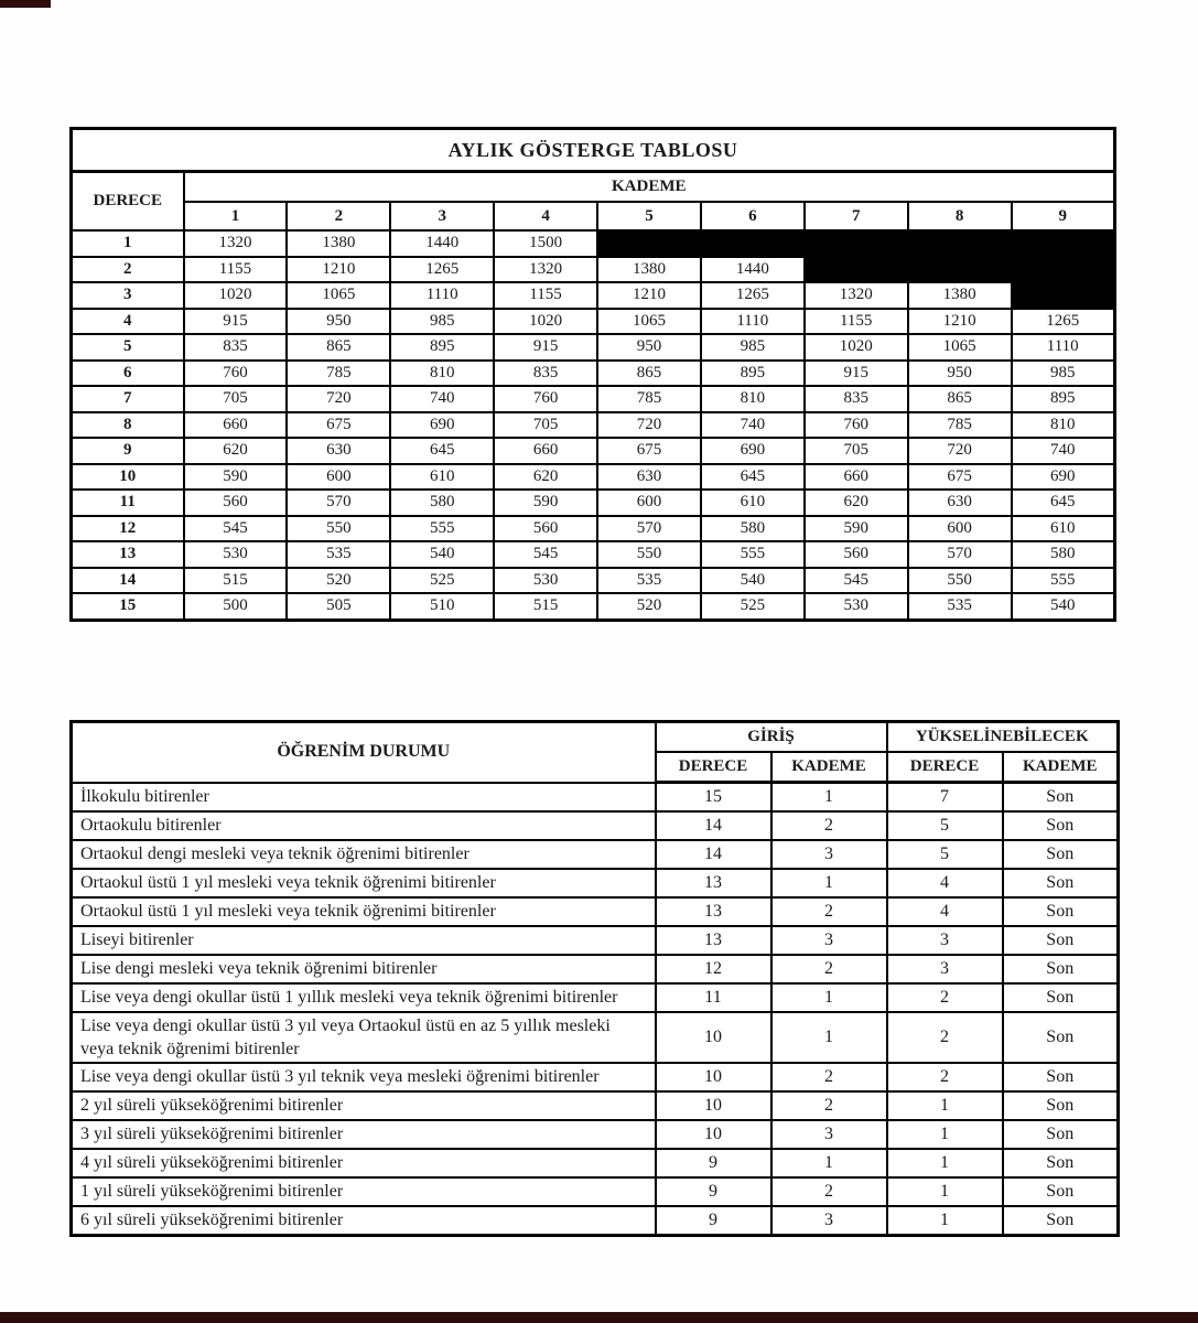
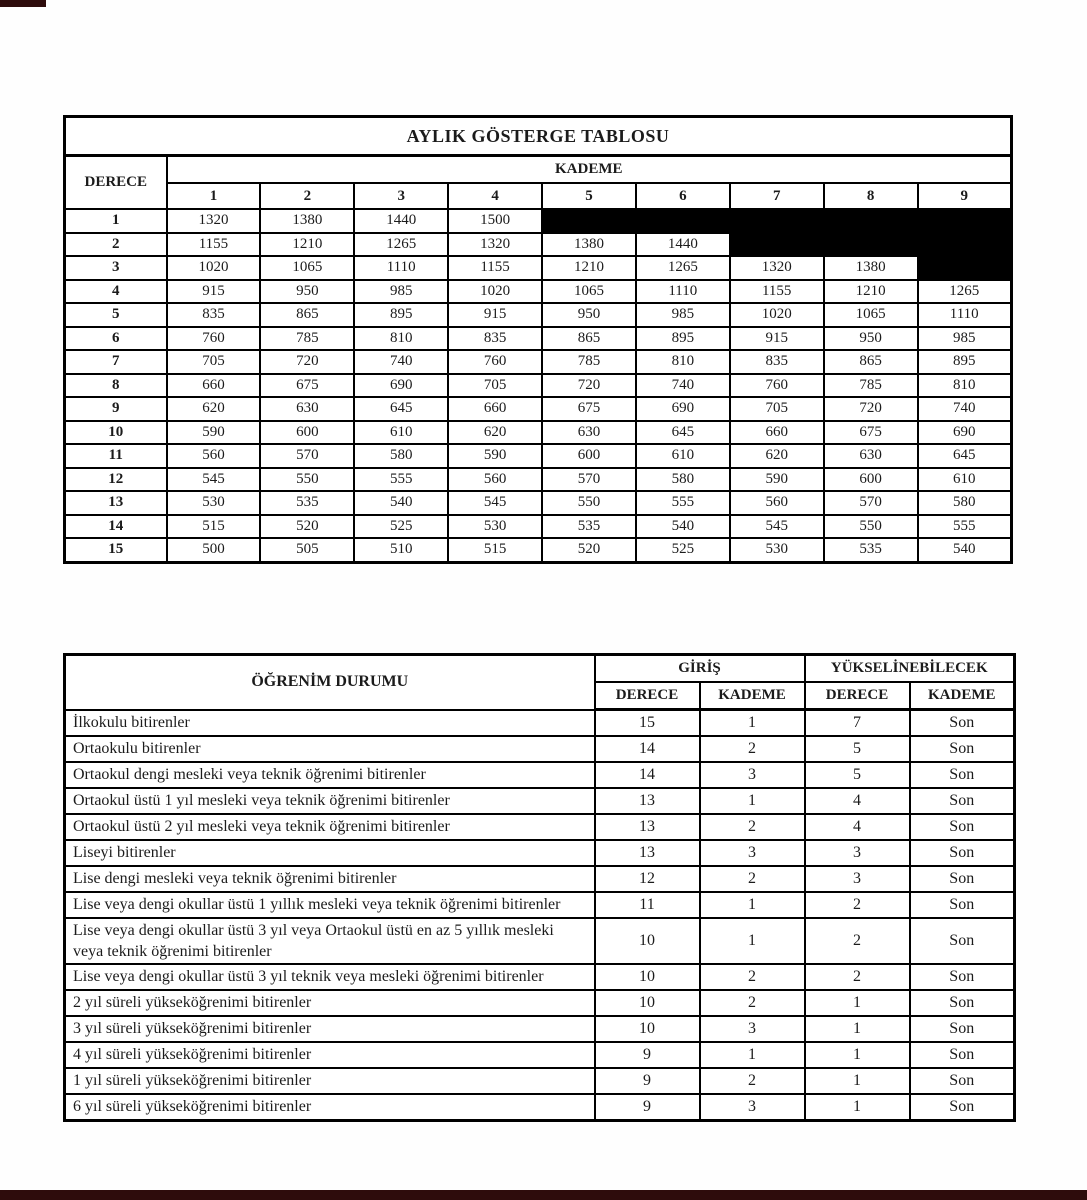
  AYLIK GÖSTERGE TABLOSU
  DERECE	KADEME
  1	2	3	4	5	6	7	8	9
  1	1320	1380	1440	1500
  2	1155	1210	1265	1320	1380	1440
  3	1020	1065	1110	1155	1210	1265	1320	1380
  4	915	950	985	1020	1065	1110	1155	1210	1265
  5	835	865	895	915	950	985	1020	1065	1110
  6	760	785	810	835	865	895	915	950	985
  7	705	720	740	760	785	810	835	865	895
  8	660	675	690	705	720	740	760	785	810
  9	620	630	645	660	675	690	705	720	740
  10	590	600	610	620	630	645	660	675	690
  11	560	570	580	590	600	610	620	630	645
  12	545	550	555	560	570	580	590	600	610
  13	530	535	540	545	550	555	560	570	580
  14	515	520	525	530	535	540	545	550	555
  15	500	505	510	515	520	525	530	535	540
  ÖĞRENİM DURUMU	GİRİŞ	YÜKSELİNEBİLECEK
  DERECE	KADEME	DERECE	KADEME
  İlkokulu bitirenler	15	1	7	Son
  Ortaokulu bitirenler	14	2	5	Son
  Ortaokul dengi mesleki veya teknik öğrenimi bitirenler	14	3	5	Son
  Ortaokul üstü 1 yıl mesleki veya teknik öğrenimi bitirenler	13	1	4	Son
- Ortaokul üstü 1 yıl mesleki veya teknik öğrenimi bitirenler	13	2	4	Son
+ Ortaokul üstü 2 yıl mesleki veya teknik öğrenimi bitirenler	13	2	4	Son
  Liseyi bitirenler	13	3	3	Son
  Lise dengi mesleki veya teknik öğrenimi bitirenler	12	2	3	Son
  Lise veya dengi okullar üstü 1 yıllık mesleki veya teknik öğrenimi bitirenler	11	1	2	Son
  Lise veya dengi okullar üstü 3 yıl veya Ortaokul üstü en az 5 yıllık mesleki veya teknik öğrenimi bitirenler	10	1	2	Son
  Lise veya dengi okullar üstü 3 yıl teknik veya mesleki öğrenimi bitirenler	10	2	2	Son
  2 yıl süreli yükseköğrenimi bitirenler	10	2	1	Son
  3 yıl süreli yükseköğrenimi bitirenler	10	3	1	Son
  4 yıl süreli yükseköğrenimi bitirenler	9	1	1	Son
  1 yıl süreli yükseköğrenimi bitirenler	9	2	1	Son
  6 yıl süreli yükseköğrenimi bitirenler	9	3	1	Son
